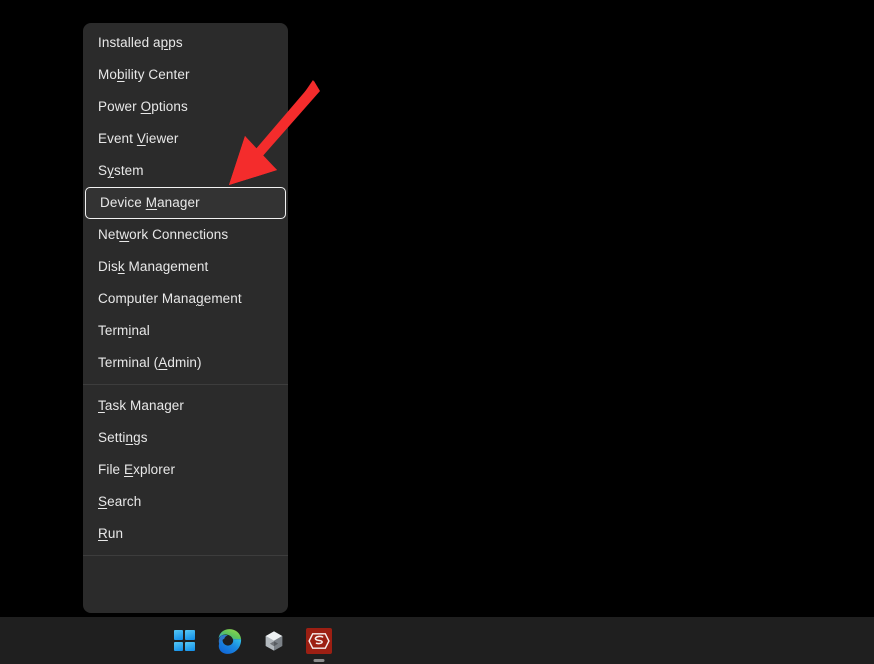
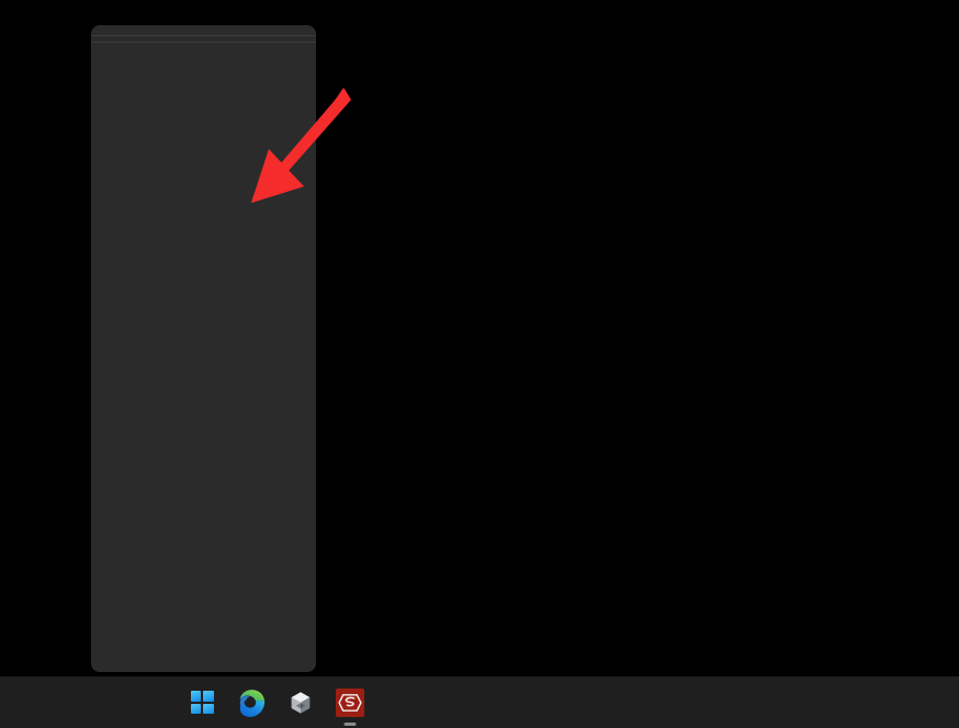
- Installed apps
- Mobility Center
- Power Options
- Event Viewer
- System
- Device Manager
- Network Connections
- Disk Management
- Computer Management
- Terminal
- Terminal (Admin)
- Task Manager
- Settings
- File Explorer
- Search
- Run
